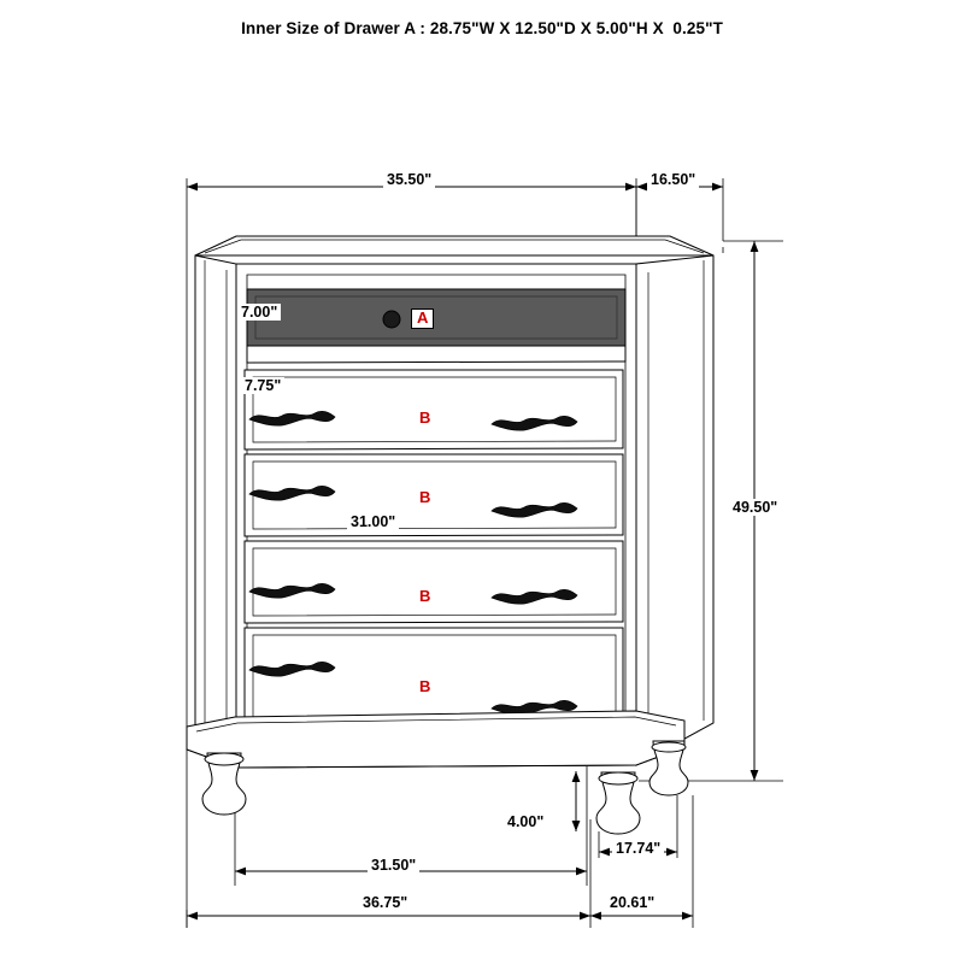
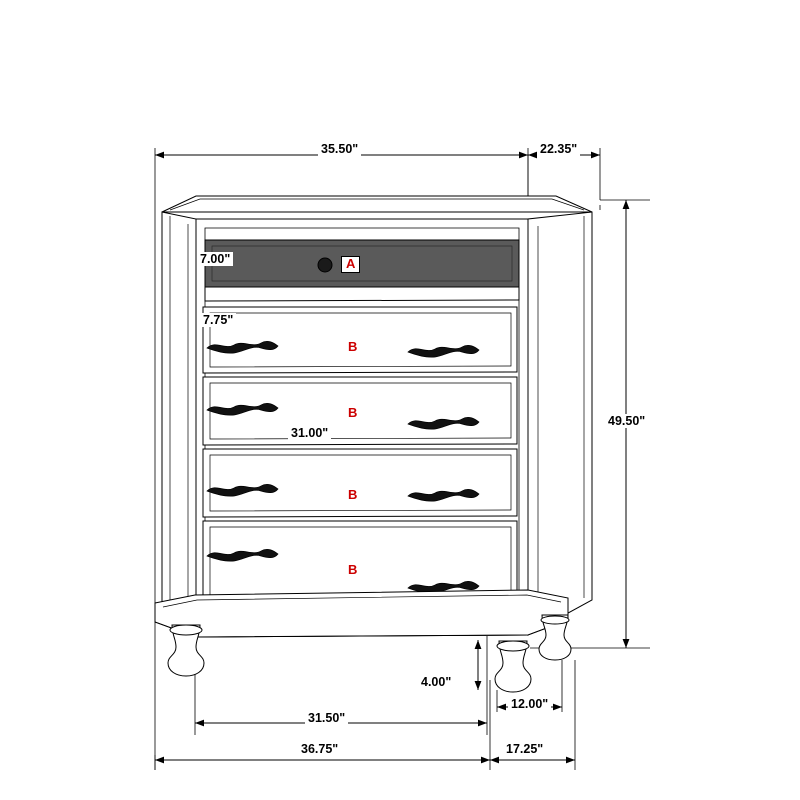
- Inner Size of Drawer A : 28.75"W X 12.50"D X 5.00"H X 0.25"T
  35.50"
- 16.50"
+ 22.35"
  7.00"
  7.75"
  31.00"
  49.50"
  4.00"
- 17.74"
+ 12.00"
  31.50"
  36.75"
- 20.61"
+ 17.25"
  A
  B
  B
  B
  B
